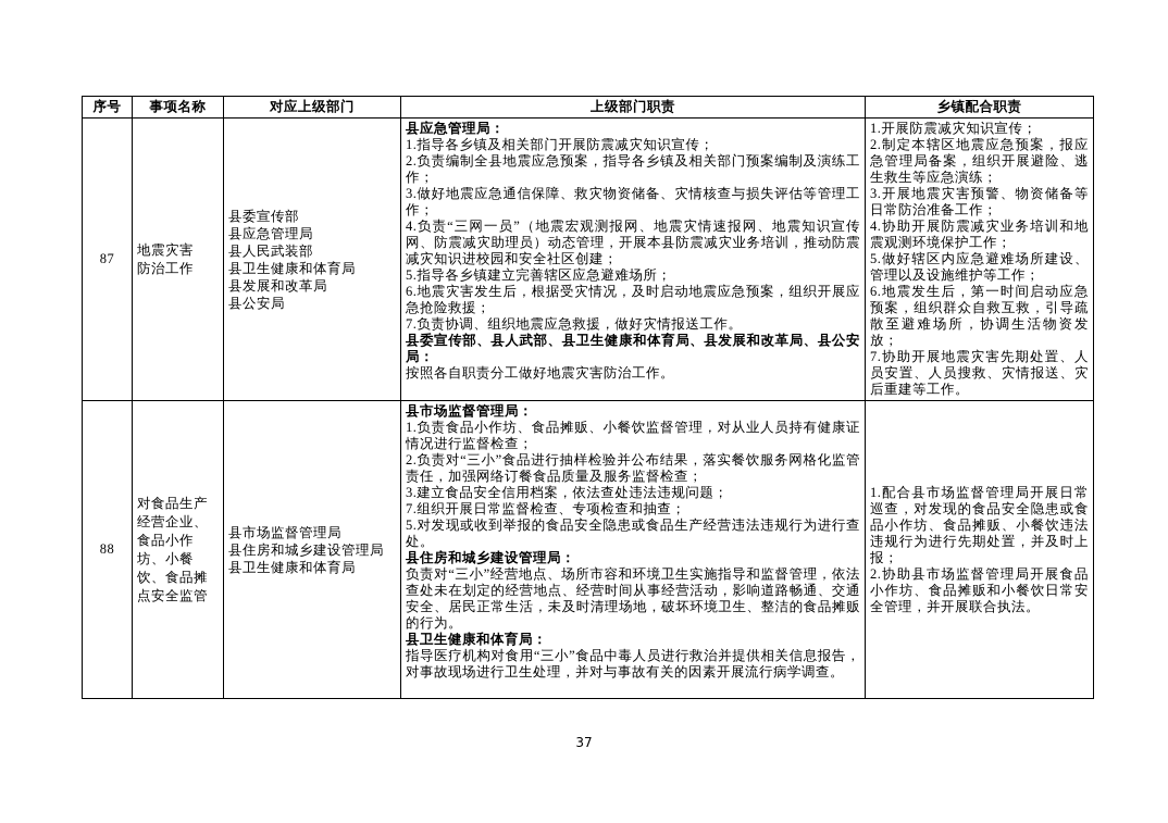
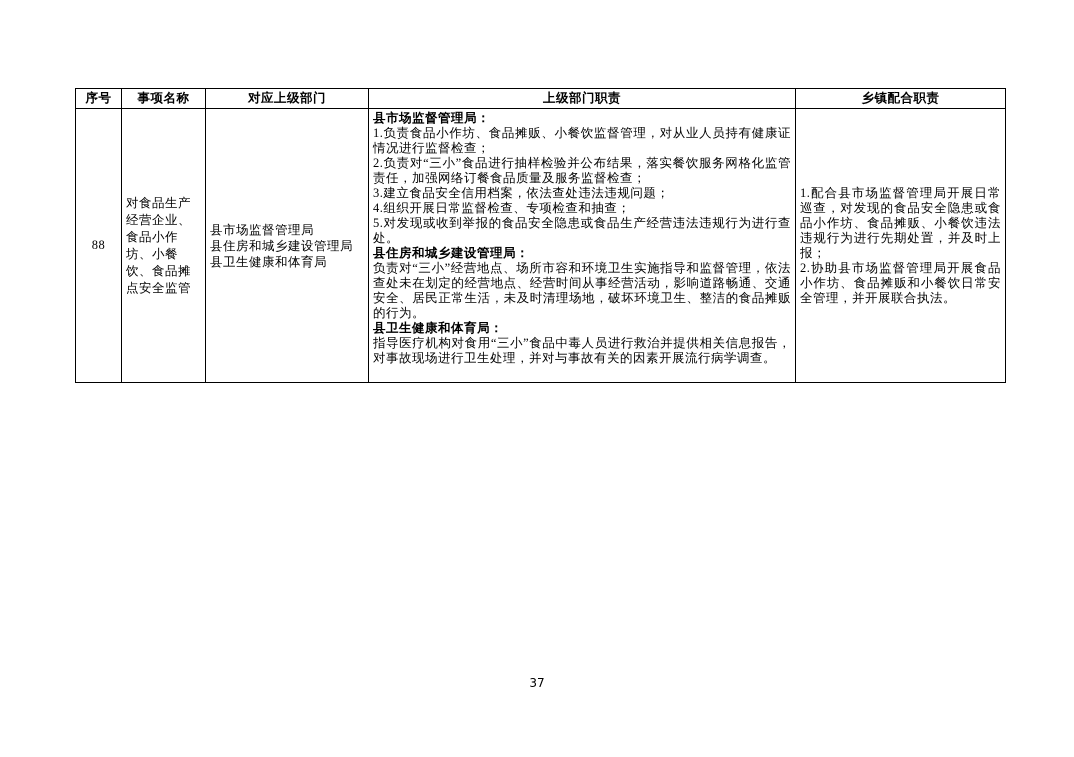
  序号	事项名称	对应上级部门	上级部门职责	乡镇配合职责
- 87	地震灾害 防治工作	县委宣传部 县应急管理局 县人民武装部 县卫生健康和体育局 县发展和改革局 县公安局	县应急管理局：1.指导各乡镇及相关部门开展防震减灾知识宣传；2.负责编制全县地震应急预案，指导各乡镇及相关部门预案编制及演练工作；3.做好地震应急通信保障、救灾物资储备、灾情核查与损失评估等管理工作；4.负责“三网一员”（地震宏观测报网、地震灾情速报网、地震知识宣传网、防震减灾助理员）动态管理，开展本县防震减灾业务培训，推动防震减灾知识进校园和安全社区创建；5.指导各乡镇建立完善辖区应急避难场所；6.地震灾害发生后，根据受灾情况，及时启动地震应急预案，组织开展应急抢险救援；7.负责协调、组织地震应急救援，做好灾情报送工作。县委宣传部、县人武部、县卫生健康和体育局、县发展和改革局、县公安局：按照各自职责分工做好地震灾害防治工作。	1.开展防震减灾知识宣传；2.制定本辖区地震应急预案，报应急管理局备案，组织开展避险、逃生救生等应急演练；3.开展地震灾害预警、物资储备等日常防治准备工作；4.协助开展防震减灾业务培训和地震观测环境保护工作；5.做好辖区内应急避难场所建设、管理以及设施维护等工作；6.地震发生后，第一时间启动应急预案，组织群众自救互救，引导疏散至避难场所，协调生活物资发放；7.协助开展地震灾害先期处置、人员安置、人员搜救、灾情报送、灾后重建等工作。
- 88	对食品生产经营企业、食品小作坊、小餐饮、食品摊点安全监管	县市场监督管理局 县住房和城乡建设管理局 县卫生健康和体育局	县市场监督管理局：1.负责食品小作坊、食品摊贩、小餐饮监督管理，对从业人员持有健康证情况进行监督检查；2.负责对“三小”食品进行抽样检验并公布结果，落实餐饮服务网格化监管责任，加强网络订餐食品质量及服务监督检查；3.建立食品安全信用档案，依法查处违法违规问题；7.组织开展日常监督检查、专项检查和抽查；5.对发现或收到举报的食品安全隐患或食品生产经营违法违规行为进行查处。县住房和城乡建设管理局：负责对“三小”经营地点、场所市容和环境卫生实施指导和监督管理，依法查处未在划定的经营地点、经营时间从事经营活动，影响道路畅通、交通安全、居民正常生活，未及时清理场地，破坏环境卫生、整洁的食品摊贩的行为。县卫生健康和体育局：指导医疗机构对食用“三小”食品中毒人员进行救治并提供相关信息报告，对事故现场进行卫生处理，并对与事故有关的因素开展流行病学调查。	1.配合县市场监督管理局开展日常巡查，对发现的食品安全隐患或食品小作坊、食品摊贩、小餐饮违法违规行为进行先期处置，并及时上报；2.协助县市场监督管理局开展食品小作坊、食品摊贩和小餐饮日常安全管理，并开展联合执法。
+ 88	对食品生产经营企业、食品小作坊、小餐饮、食品摊点安全监管	县市场监督管理局 县住房和城乡建设管理局 县卫生健康和体育局	县市场监督管理局：1.负责食品小作坊、食品摊贩、小餐饮监督管理，对从业人员持有健康证情况进行监督检查；2.负责对“三小”食品进行抽样检验并公布结果，落实餐饮服务网格化监管责任，加强网络订餐食品质量及服务监督检查；3.建立食品安全信用档案，依法查处违法违规问题；4.组织开展日常监督检查、专项检查和抽查；5.对发现或收到举报的食品安全隐患或食品生产经营违法违规行为进行查处。县住房和城乡建设管理局：负责对“三小”经营地点、场所市容和环境卫生实施指导和监督管理，依法查处未在划定的经营地点、经营时间从事经营活动，影响道路畅通、交通安全、居民正常生活，未及时清理场地，破坏环境卫生、整洁的食品摊贩的行为。县卫生健康和体育局：指导医疗机构对食用“三小”食品中毒人员进行救治并提供相关信息报告，对事故现场进行卫生处理，并对与事故有关的因素开展流行病学调查。	1.配合县市场监督管理局开展日常巡查，对发现的食品安全隐患或食品小作坊、食品摊贩、小餐饮违法违规行为进行先期处置，并及时上报；2.协助县市场监督管理局开展食品小作坊、食品摊贩和小餐饮日常安全管理，并开展联合执法。
  37
